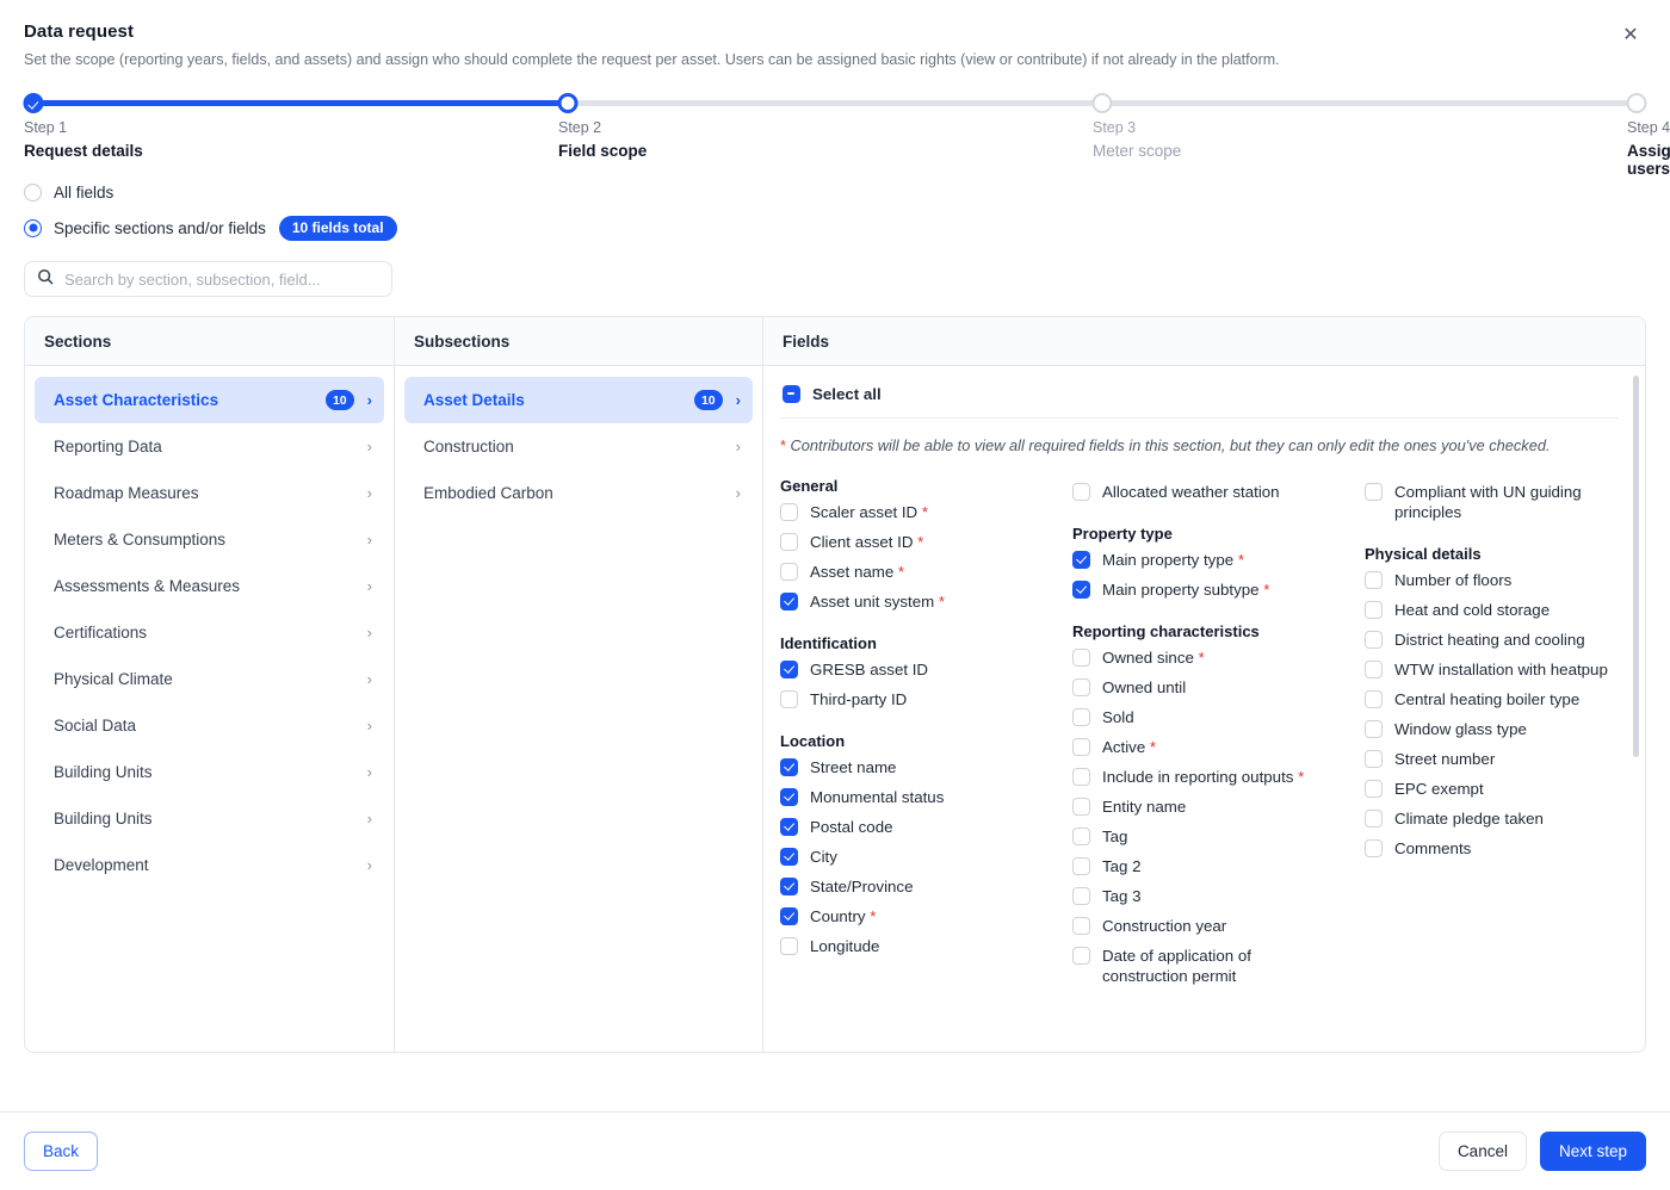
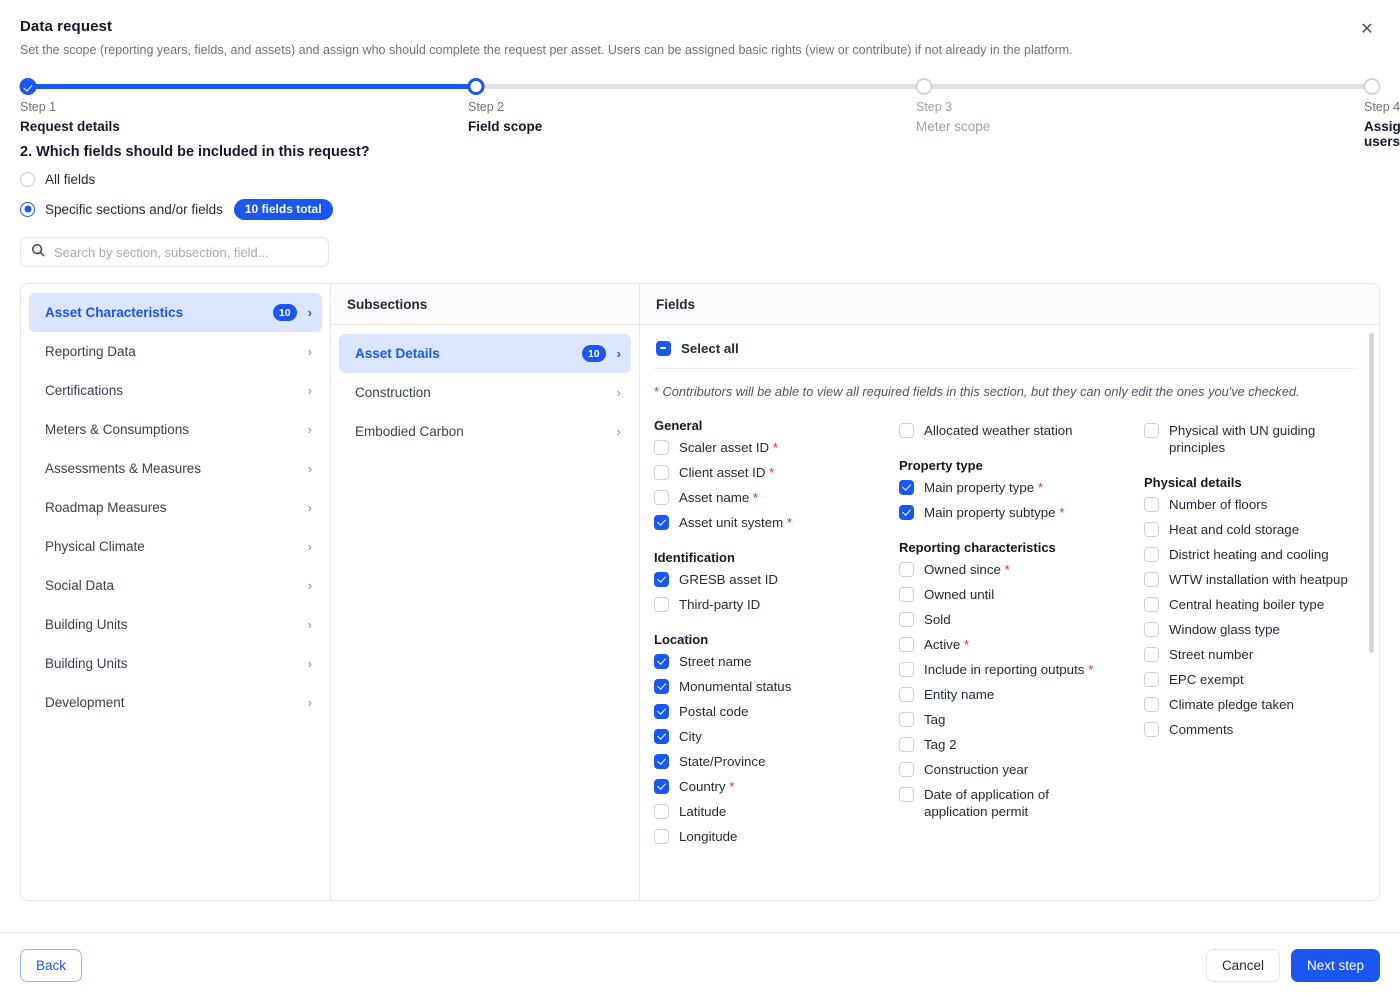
  Data request
  Set the scope (reporting years, fields, and assets) and assign who should complete the request per asset. Users can be assigned basic rights (view or contribute) if not already in the platform.
  ✕
  Step 1
  Request details
  Step 2
  Field scope
  Step 3
  Meter scope
  Step 4
  Assig users
+ 2. Which fields should be included in this request?
  All fields
  Specific sections and/or fields
  10 fields total
  Search by section, subsection, field...
- Sections
  Asset Characteristics
  10
  ›
  Reporting Data
  ›
- Roadmap Measures
+ Certifications
  ›
  Meters & Consumptions
  ›
  Assessments & Measures
  ›
- Certifications
+ Roadmap Measures
  ›
  Physical Climate
  ›
  Social Data
  ›
  Building Units
  ›
  Building Units
  ›
  Development
  ›
  Subsections
  Asset Details
  10
  ›
  Construction
  ›
  Embodied Carbon
  ›
  Fields
  Select all
  * Contributors will be able to view all required fields in this section, but they can only edit the ones you've checked.
  General
  Scaler asset ID *
  Client asset ID *
  Asset name *
  Asset unit system *
  Identification
  GRESB asset ID
  Third-party ID
  Location
  Street name
  Monumental status
  Postal code
  City
  State/Province
  Country *
+ Latitude
  Longitude
  Allocated weather station
  Property type
  Main property type *
  Main property subtype *
  Reporting characteristics
  Owned since *
  Owned until
  Sold
  Active *
  Include in reporting outputs *
  Entity name
  Tag
  Tag 2
- Tag 3
  Construction year
- Date of application of construction permit
+ Date of application of application permit
- Compliant with UN guiding principles
+ Physical with UN guiding principles
  Physical details
  Number of floors
  Heat and cold storage
  District heating and cooling
  WTW installation with heatpup
  Central heating boiler type
  Window glass type
  Street number
  EPC exempt
  Climate pledge taken
  Comments
  Back
  Cancel
  Next step
